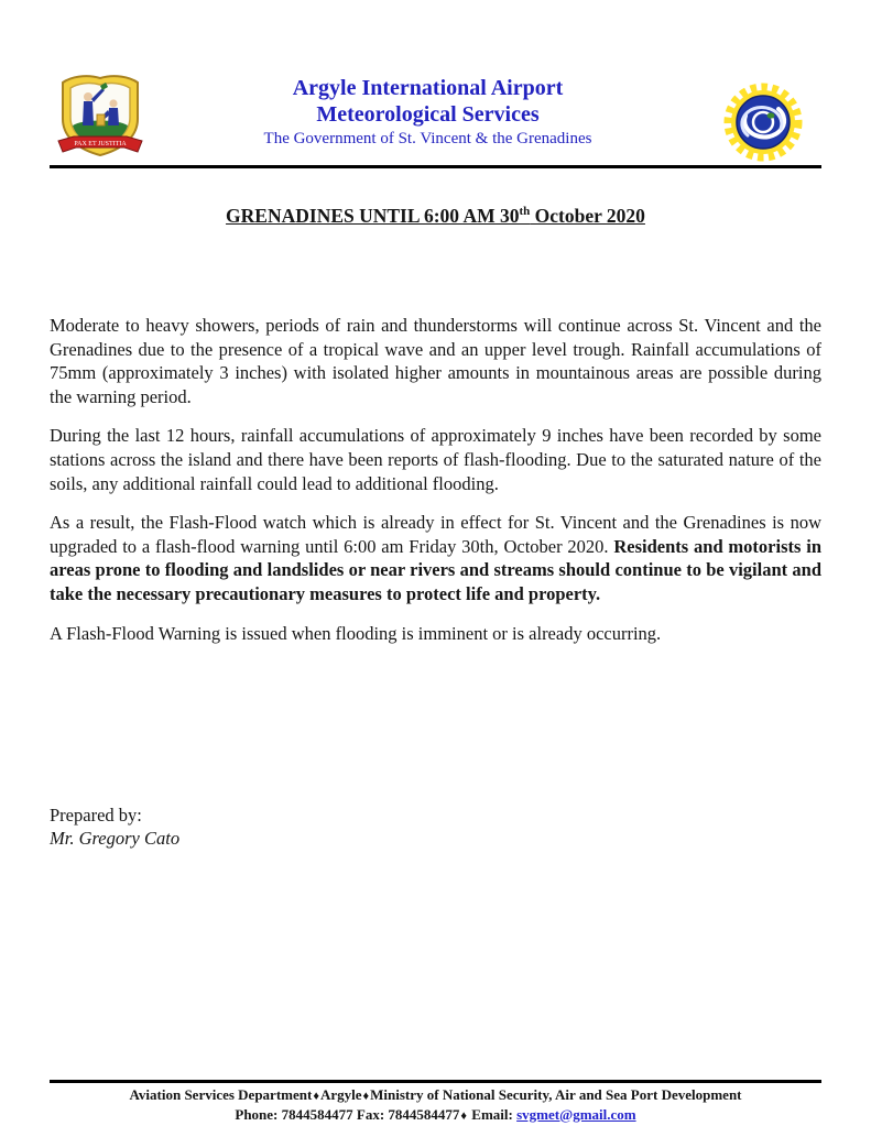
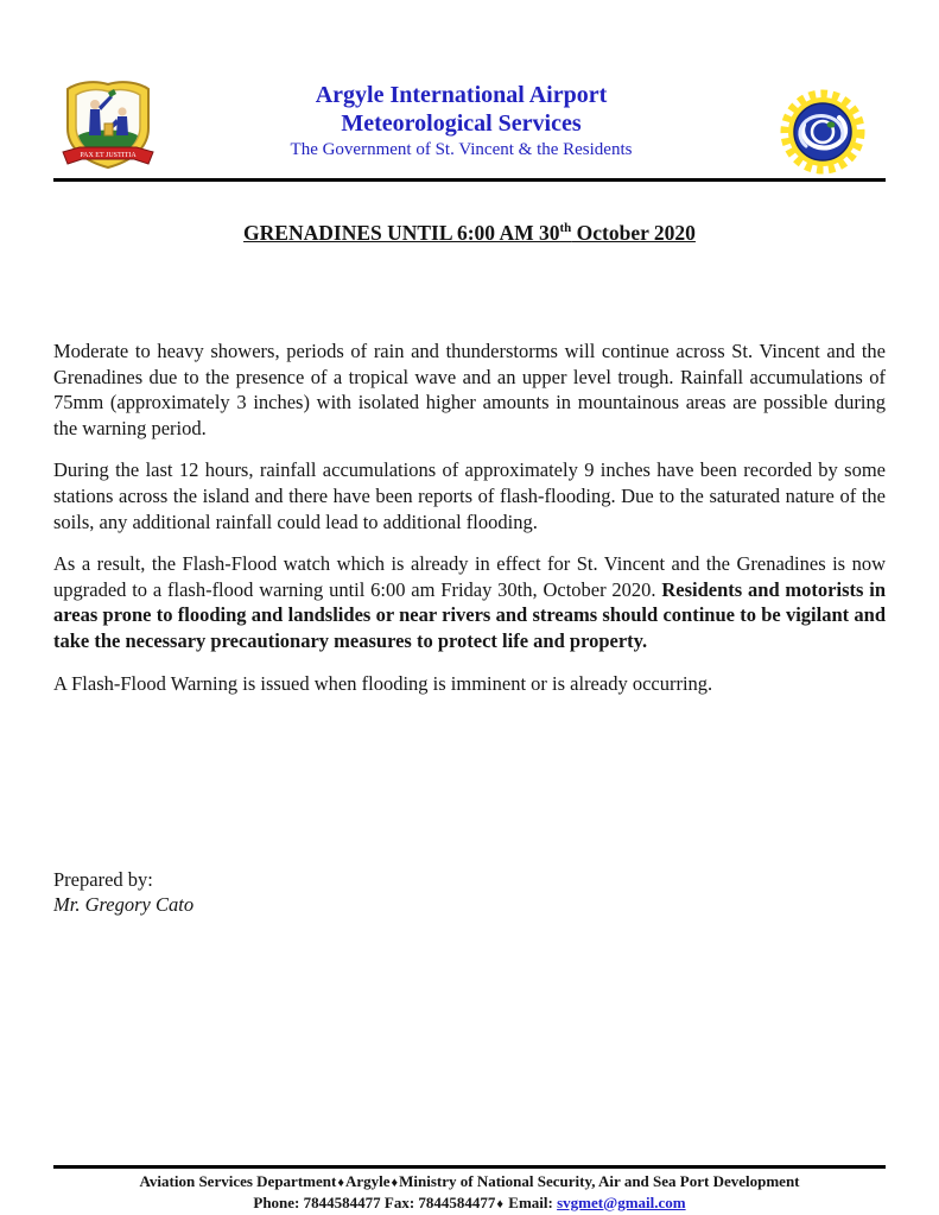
  Argyle International Airport
  Meteorological Services
- The Government of St. Vincent & the Grenadines
+ The Government of St. Vincent & the Residents
  GRENADINES UNTIL 6:00 AM 30th October 2020
  Moderate to heavy showers, periods of rain and thunderstorms will continue across St. Vincent and the Grenadines due to the presence of a tropical wave and an upper level trough. Rainfall accumulations of 75mm (approximately 3 inches) with isolated higher amounts in mountainous areas are possible during the warning period.
  During the last 12 hours, rainfall accumulations of approximately 9 inches have been recorded by some stations across the island and there have been reports of flash-flooding. Due to the saturated nature of the soils, any additional rainfall could lead to additional flooding.
  As a result, the Flash-Flood watch which is already in effect for St. Vincent and the Grenadines is now upgraded to a flash-flood warning until 6:00 am Friday 30th, October 2020. Residents and motorists in areas prone to flooding and landslides or near rivers and streams should continue to be vigilant and take the necessary precautionary measures to protect life and property.
  A Flash-Flood Warning is issued when flooding is imminent or is already occurring.
  Prepared by:
  Mr. Gregory Cato
  Aviation Services Department♦Argyle♦Ministry of National Security, Air and Sea Port Development
  Phone: 7844584477 Fax: 7844584477♦ Email: svgmet@gmail.com
